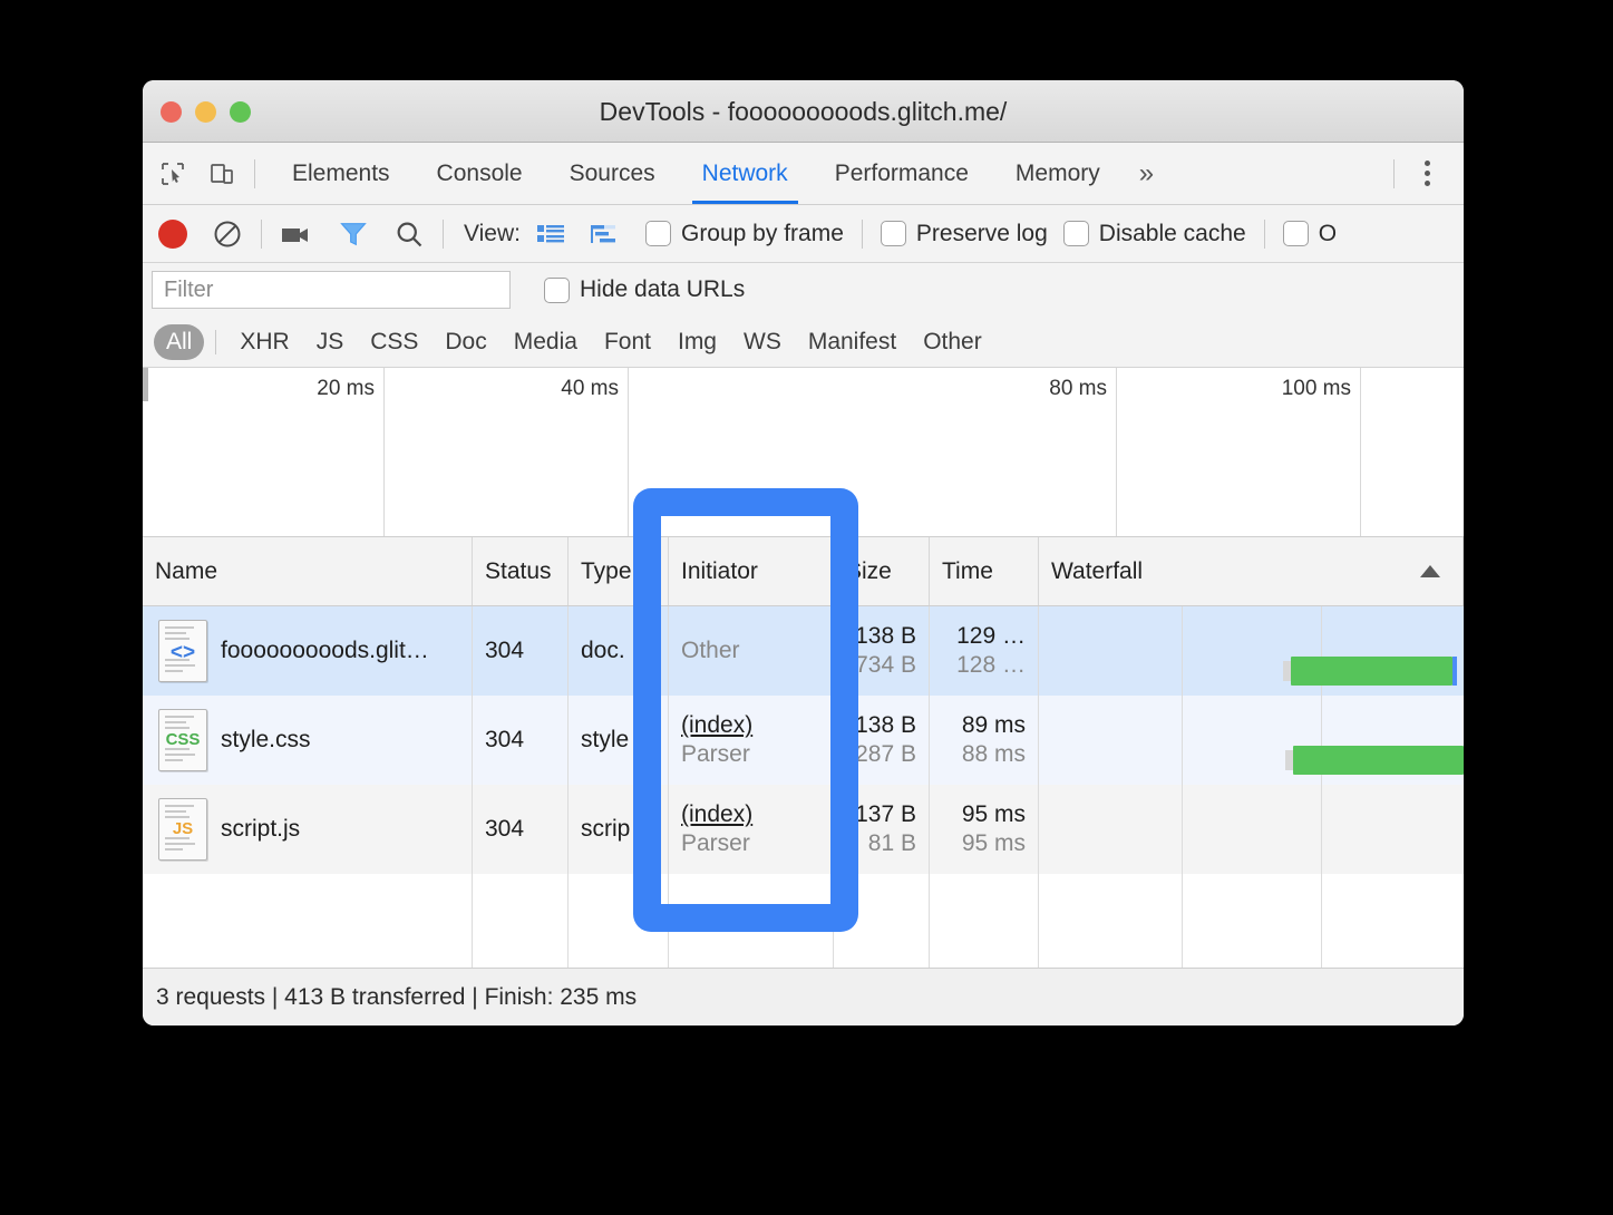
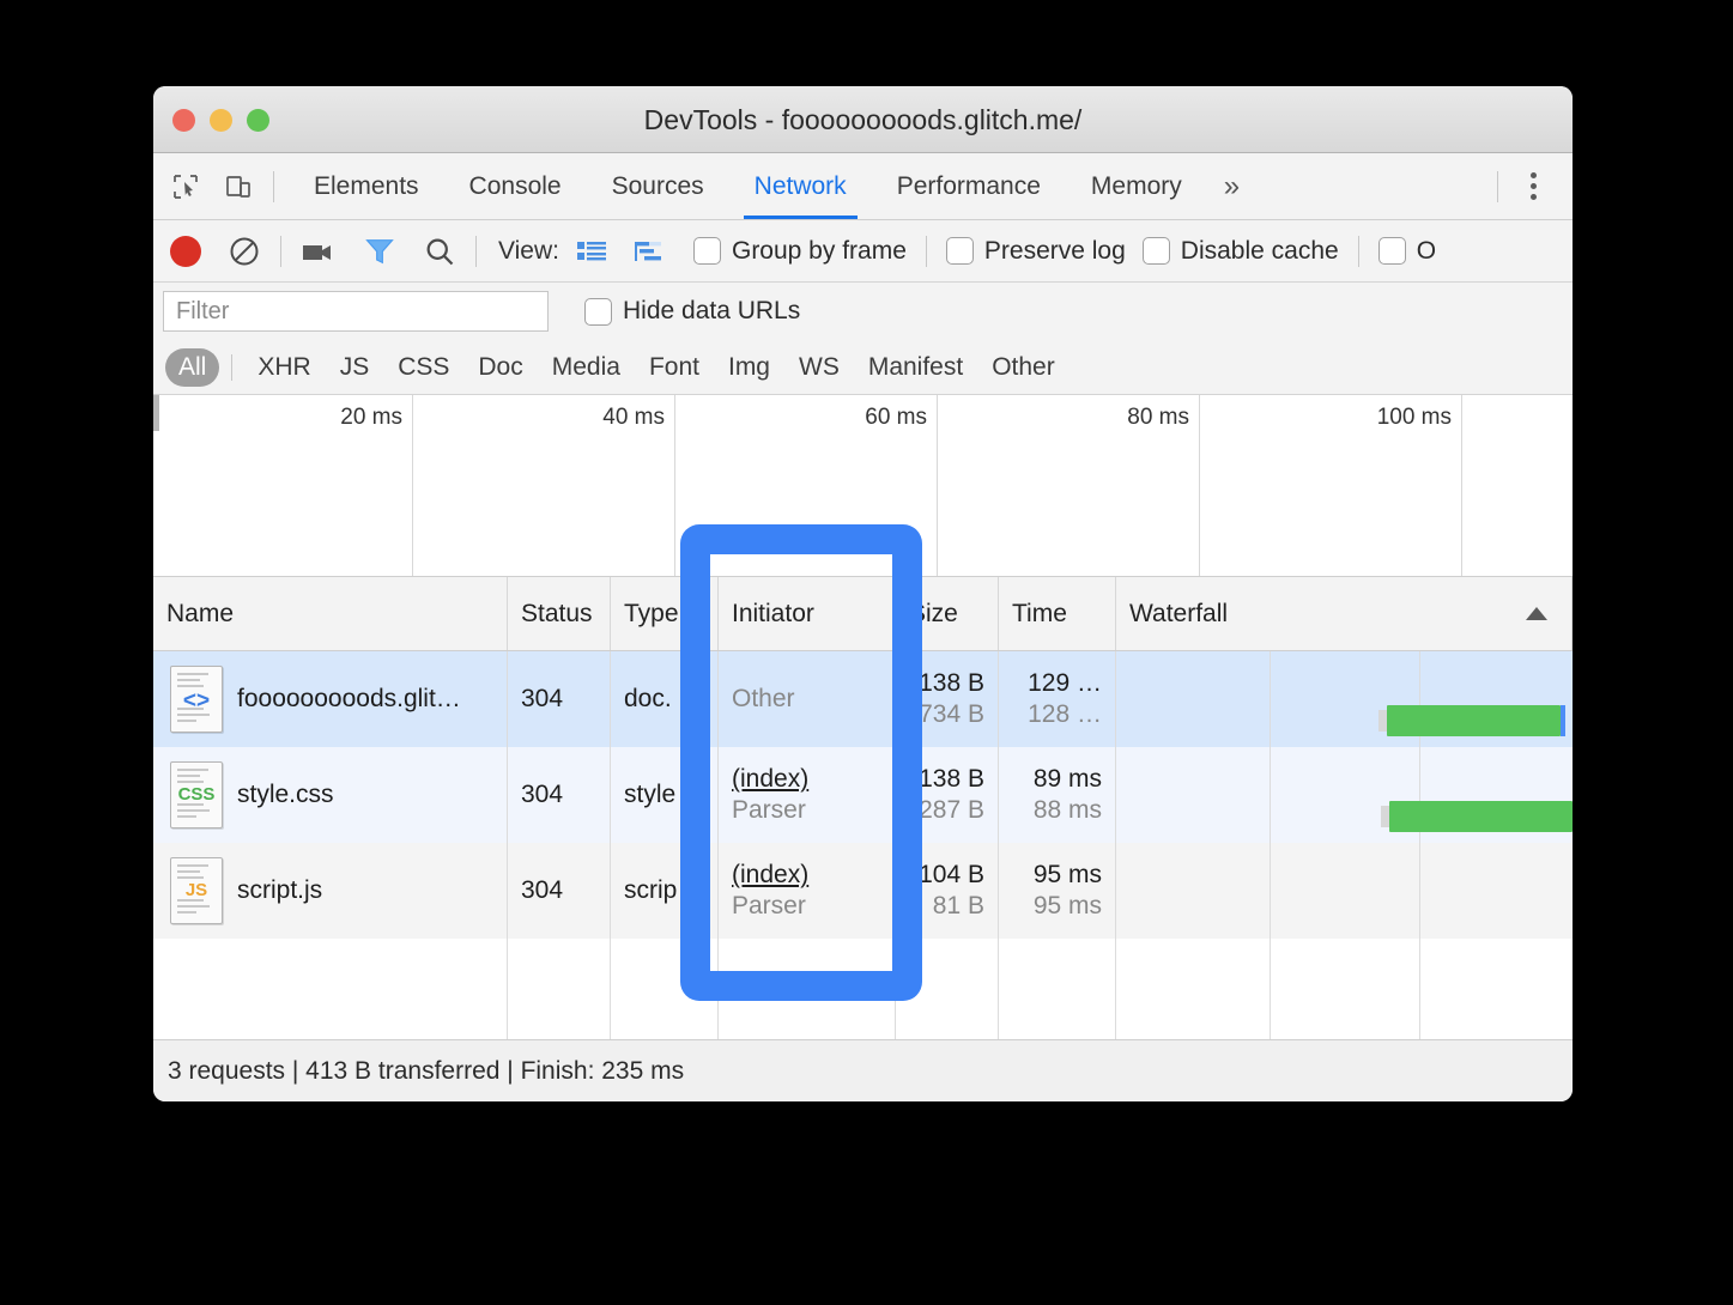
  DevTools - fooooooooods.glitch.me/
  Elements
  Console
  Sources
  Network
  Performance
  Memory
  »
  View:
  Group by frame
  Preserve log
  Disable cache
  O
  Filter
  Hide data URLs
  All
  XHR
  JS
  CSS
  Doc
  Media
  Font
  Img
  WS
  Manifest
  Other
  20 ms
  40 ms
+ 60 ms
  80 ms
  100 ms
  Name
  Status
  Type
  Initiator
  Size
  Time
  Waterfall
  <>
  fooooooooods.glit…
  304
  doc.
  Other
  138 B
  734 B
  129 …
  128 …
  CSS
  style.css
  304
  style
  (index)
  Parser
  138 B
  287 B
  89 ms
  88 ms
  JS
  script.js
  304
  scrip
  (index)
  Parser
- 137 B
+ 104 B
  81 B
  95 ms
  95 ms
  3 requests | 413 B transferred | Finish: 235 ms
